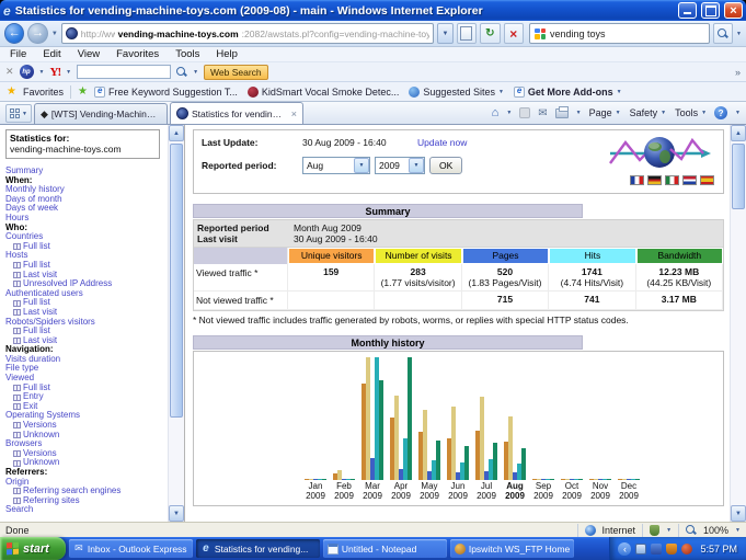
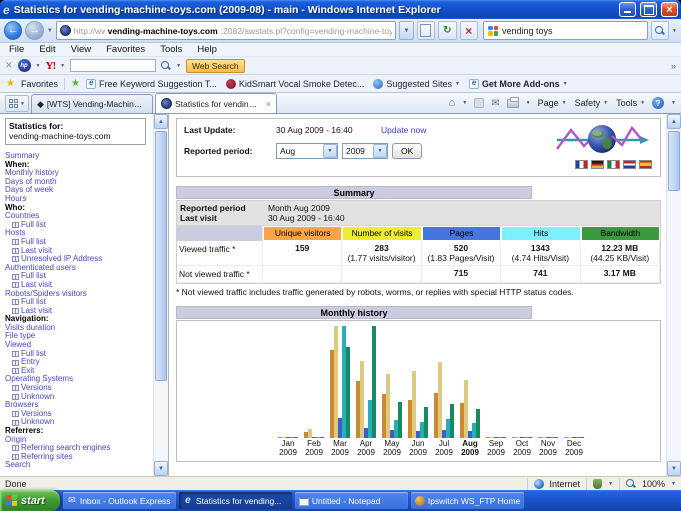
  e
  Statistics for vending-machine-toys.com (2009-08) - main - Windows Internet Explorer
  http://ww
  vending-machine-toys.com
  :2082/awstats.pl?config=vending-machine-toy
  vending toys
  File
  Edit
  View
  Favorites
  Tools
  Help
  ✕
  Y!
  Web Search
  »
  ★
  Favorites
  ★
  Free Keyword Suggestion T...
  KidSmart Vocal Smoke Detec...
  Suggested Sites
  Get More Add-ons
  ◆
  [WTS] Vending-Machine-T
  Statistics for vending-m
  ×
  Page
  Safety
  Tools
  ?
  Statistics for:
  vending-machine-toys.com
  Summary
  When:
  Monthly history
  Days of month
  Days of week
  Hours
  Who:
  Countries
  Full list
  Hosts
  Full list
  Last visit
  Unresolved IP Address
  Authenticated users
  Full list
  Last visit
  Robots/Spiders visitors
  Full list
  Last visit
  Navigation:
  Visits duration
  File type
  Viewed
  Full list
  Entry
  Exit
  Operating Systems
  Versions
  Unknown
  Browsers
  Versions
  Unknown
  Referrers:
  Origin
  Referring search engines
  Referring sites
  Search
  Last Update:
  30 Aug 2009 - 16:40
  Update now
  Reported period:
  Aug
  2009
  OK
  Summary
  Reported period
  Month Aug 2009
  Last visit
  30 Aug 2009 - 16:40
  Unique visitors
  Number of visits
  Pages
  Hits
  Bandwidth
  Viewed traffic *
  159
  283
  (1.77 visits/visitor)
  520
  (1.83 Pages/Visit)
- 1741
+ 1343
  (4.74 Hits/Visit)
  12.23 MB
  (44.25 KB/Visit)
  Not viewed traffic *
  715
  741
  3.17 MB
  * Not viewed traffic includes traffic generated by robots, worms, or replies with special HTTP status codes.
  Monthly history
  Jan
  2009
  Feb
  2009
  Mar
  2009
  Apr
  2009
  May
  2009
  Jun
  2009
  Jul
  2009
  Aug
  2009
  Sep
  2009
  Oct
  2009
  Nov
  2009
  Dec
  2009
  Done
  Internet
  100%
  start
  Inbox - Outlook Express
  Statistics for vending...
  Untitled - Notepad
  Ipswitch WS_FTP Home
- ‹
- 5:57 PM
